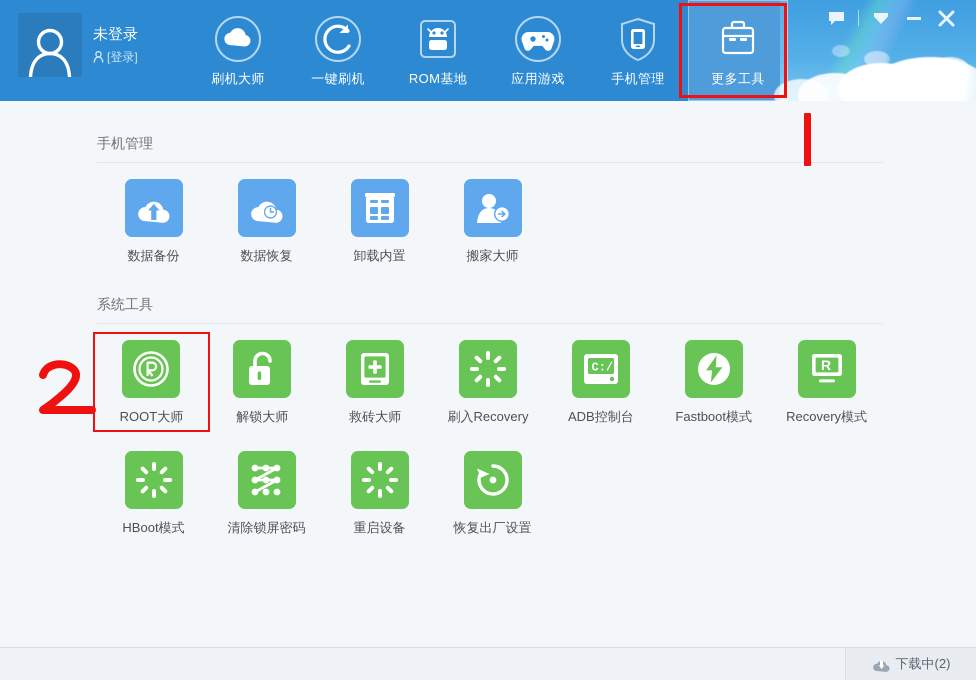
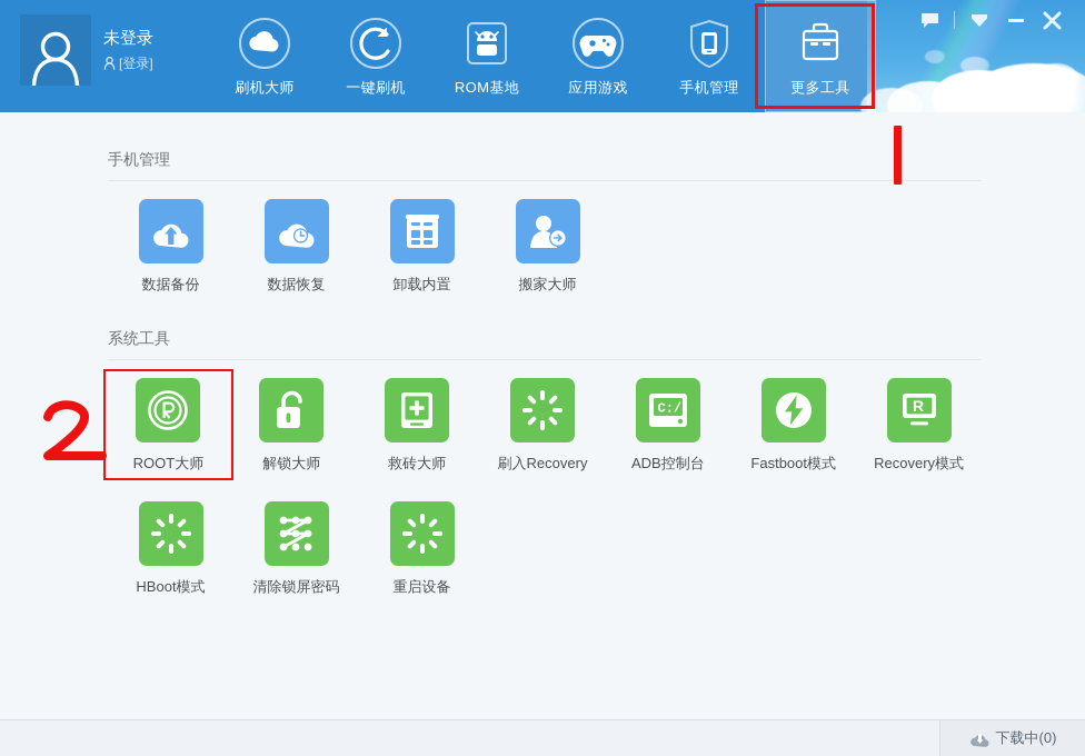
  未登录
  [登录]
  刷机大师
  一键刷机
  ROM基地
  应用游戏
  手机管理
  更多工具
  手机管理
  数据备份
  数据恢复
  卸载内置
  搬家大师
  系统工具
  ROOT大师
  解锁大师
  救砖大师
  刷入Recovery
  C:/
  ADB控制台
  Fastboot模式
  R
  Recovery模式
  HBoot模式
  清除锁屏密码
  重启设备
- 恢复出厂设置
- 下载中(2)
+ 下载中(0)
